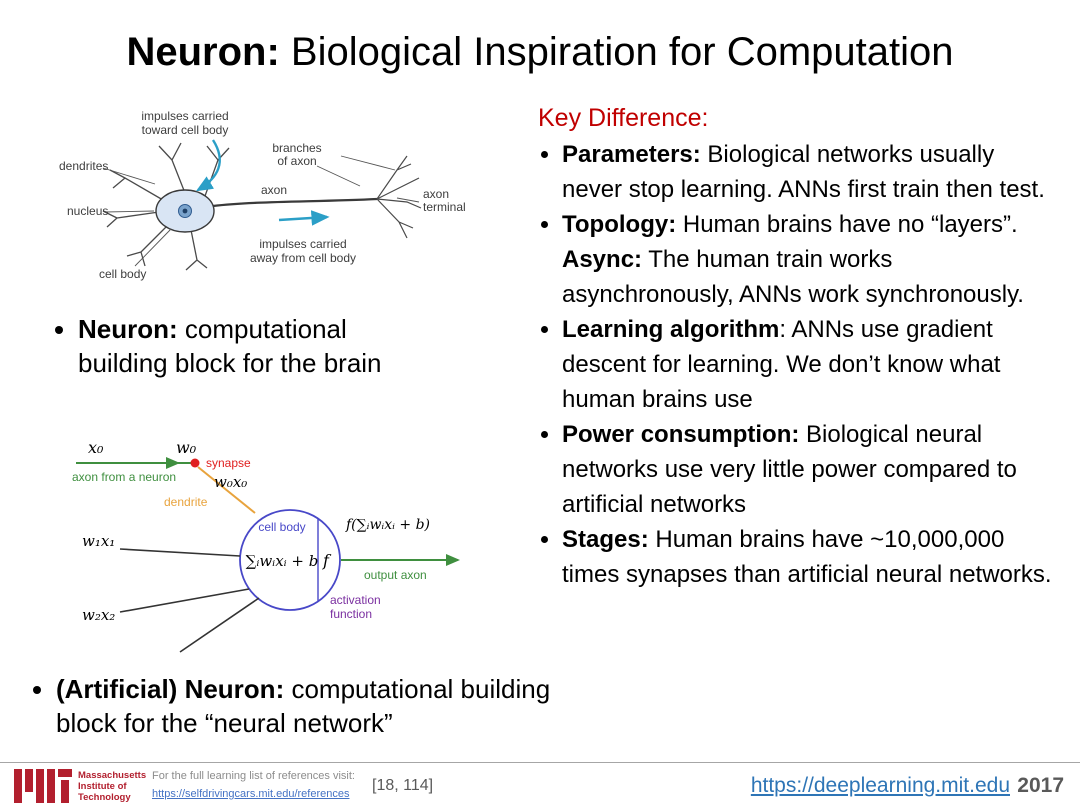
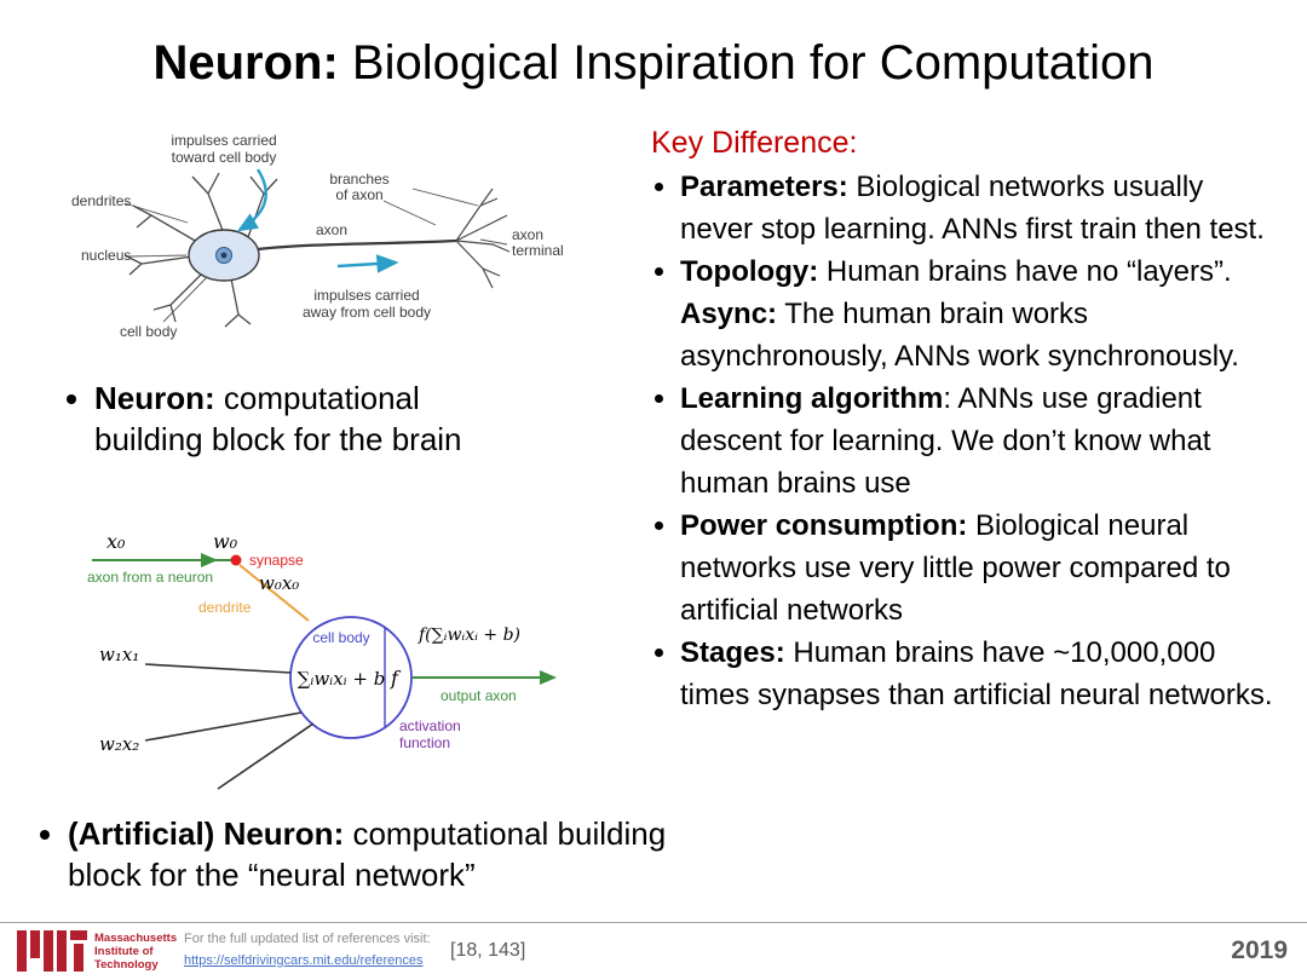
  Neuron: Biological Inspiration for Computation
  impulses carried
  toward cell body
  dendrites
  nucleus
  cell body
  branches
  of axon
  axon
  axon
  terminal
  impulses carried
  away from cell body
  Neuron: computational building block for the brain
  x₀
  w₀
  synapse
  axon from a neuron
  w₀x₀
  dendrite
  cell body
  ∑ᵢwᵢxᵢ + b
  f
  f(∑ᵢwᵢxᵢ + b)
  output axon
  activation
  function
  w₁x₁
  w₂x₂
  (Artificial) Neuron: computational building block for the “neural network”
  Key Difference:
  Parameters: Biological networks usually never stop learning. ANNs first train then test.
- Topology: Human brains have no “layers”. Async: The human train works asynchronously, ANNs work synchronously.
+ Topology: Human brains have no “layers”. Async: The human brain works asynchronously, ANNs work synchronously.
  Learning algorithm: ANNs use gradient descent for learning. We don’t know what human brains use
  Power consumption: Biological neural networks use very little power compared to artificial networks
  Stages: Human brains have ~10,000,000 times synapses than artificial neural networks.
  Massachusetts
  Institute of
  Technology
- For the full learning list of references visit:
+ For the full updated list of references visit:
  https://selfdrivingcars.mit.edu/references
- [18, 114]
+ [18, 143]
- https://deeplearning.mit.edu
- 2017
+ 2019
